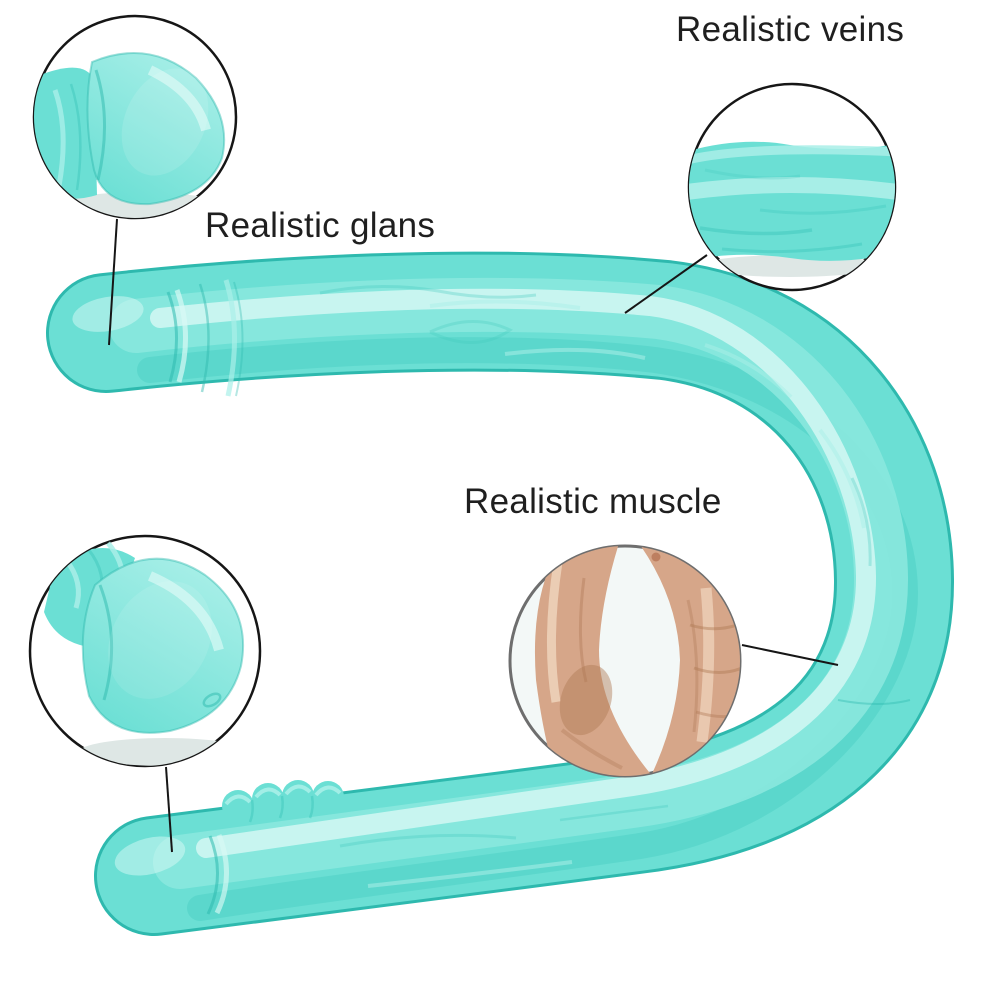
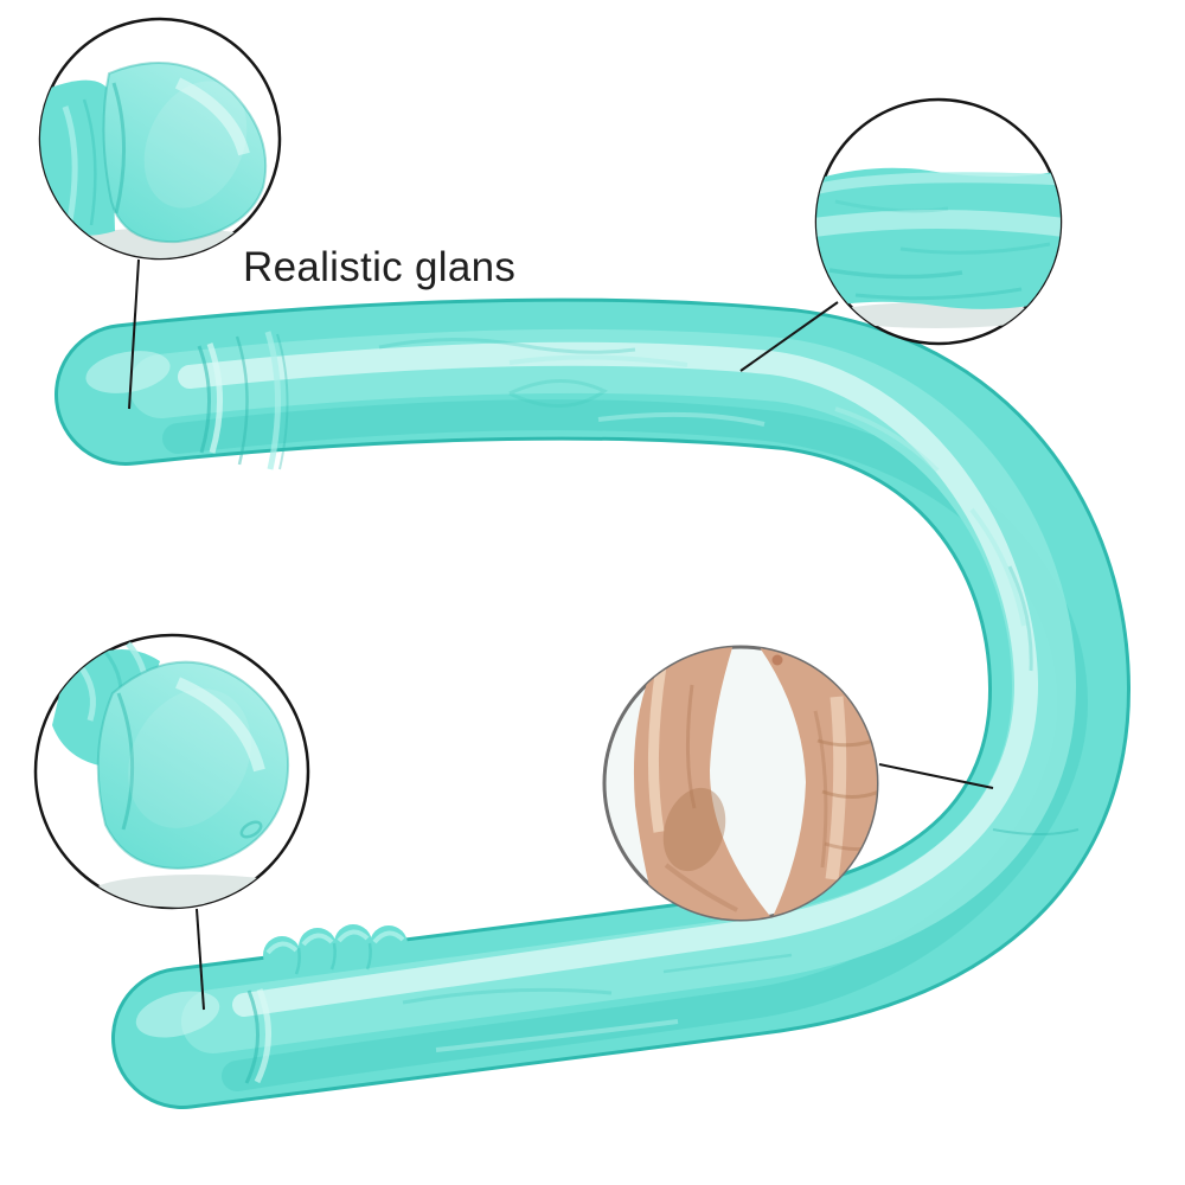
  Realistic glans
- Realistic veins
- Realistic muscle
